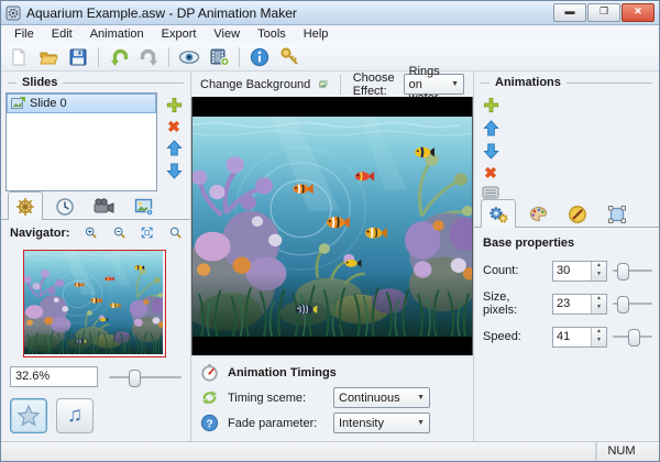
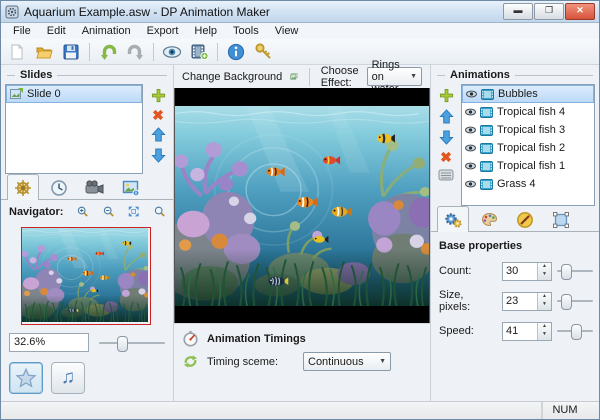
  Aquarium Example.asw - DP Animation Maker
  ▬
  ❐
  ✕
  File
  Edit
  Animation
  Export
- View
+ Help
  Tools
- Help
+ View
  Slides
  Slide 0
  ✖
  Navigator:
  32.6%
  ♫
  Change Background
  Choose Effect:
  Animation Timings
  Timing sceme:
  Continuous
- ?
- Fade parameter:
- Intensity
  Animations
  ✖
+ Bubbles
+ Tropical fish 4
+ Tropical fish 3
+ Tropical fish 2
+ Tropical fish 1
+ Grass 4
  Base properties
  Count:
  30
  Size, pixels:
  23
  Speed:
  41
  NUM
